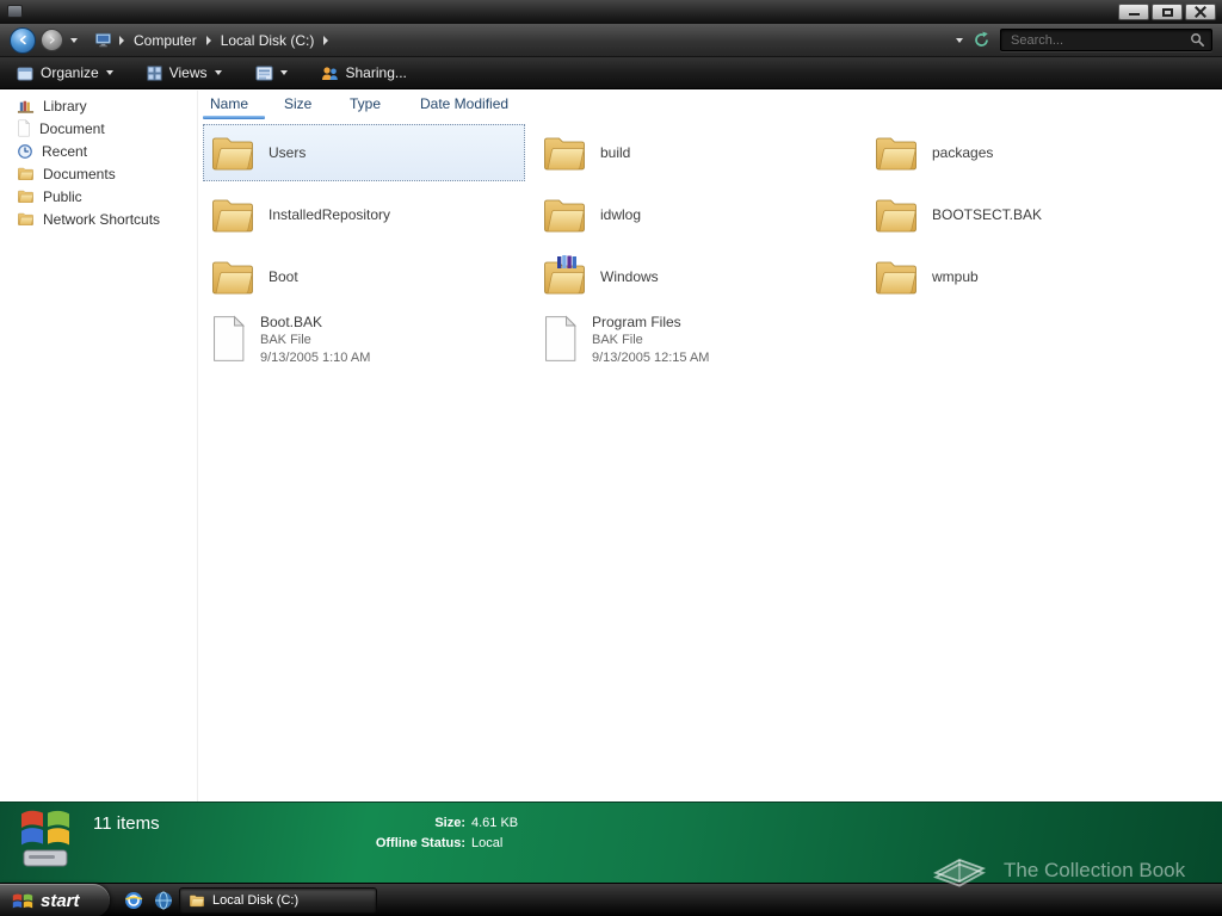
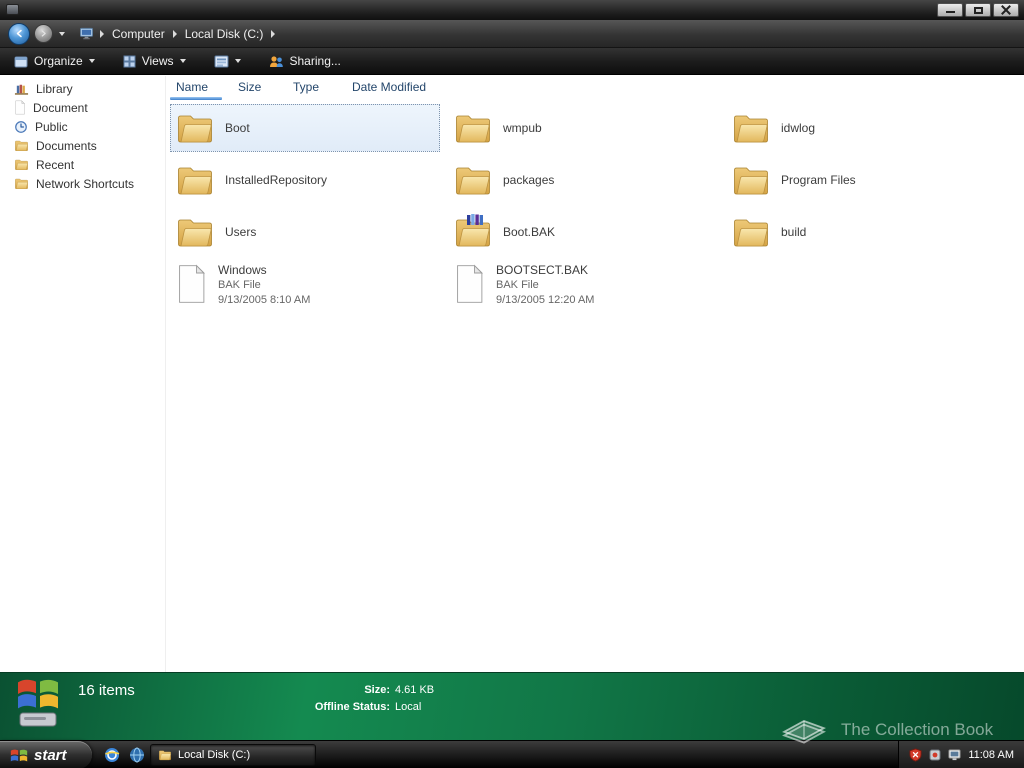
  Computer
  Local Disk (C:)
- Search...
  Organize
  Views
  Sharing...
  Library
  Document
- Recent
+ Public
  Documents
- Public
+ Recent
  Network Shortcuts
  Name
  Size
  Type
  Date Modified
- Users
+ Boot
- build
+ wmpub
- packages
+ idwlog
  InstalledRepository
- idwlog
+ packages
- BOOTSECT.BAK
+ Program Files
- Boot
+ Users
- Windows
+ Boot.BAK
- wmpub
+ build
- Boot.BAK
+ Windows
  BAK File
- 9/13/2005 1:10 AM
+ 9/13/2005 8:10 AM
- Program Files
+ BOOTSECT.BAK
  BAK File
- 9/13/2005 12:15 AM
+ 9/13/2005 12:20 AM
- 11 items
+ 16 items
  Size:
  4.61 KB
  Offline Status:
  Local
  The Collection Book
  start
  Local Disk (C:)
+ 11:08 AM
